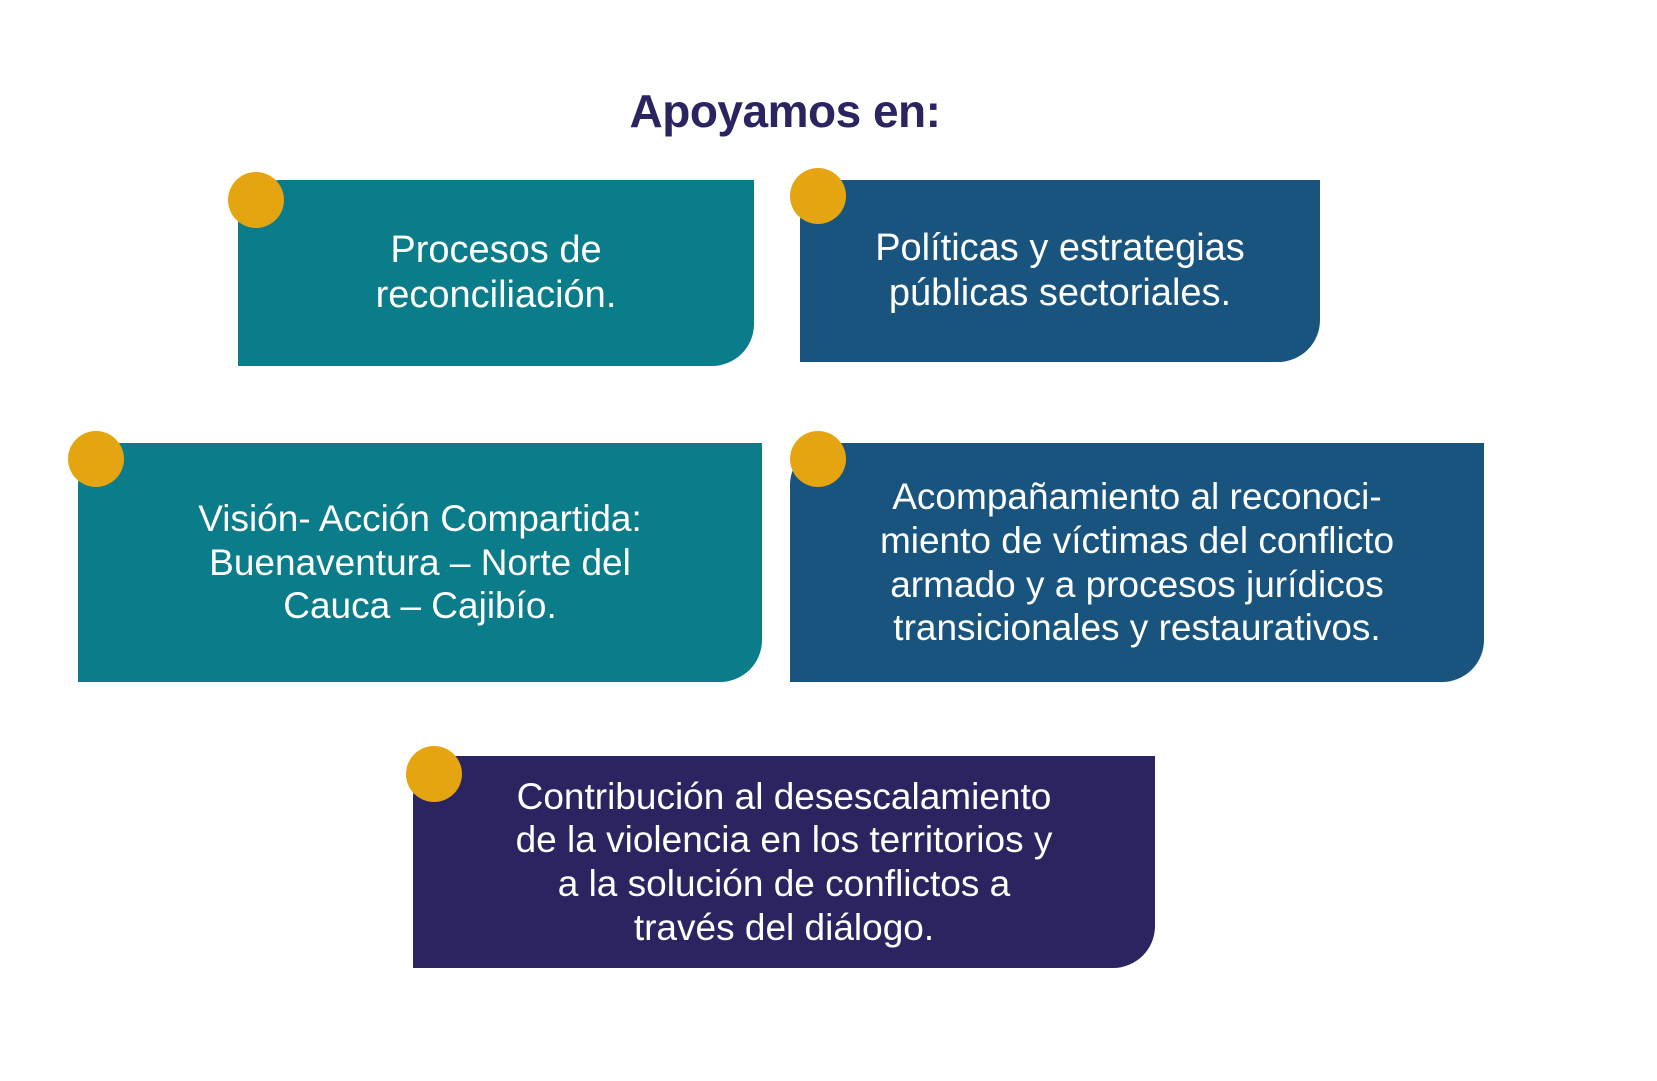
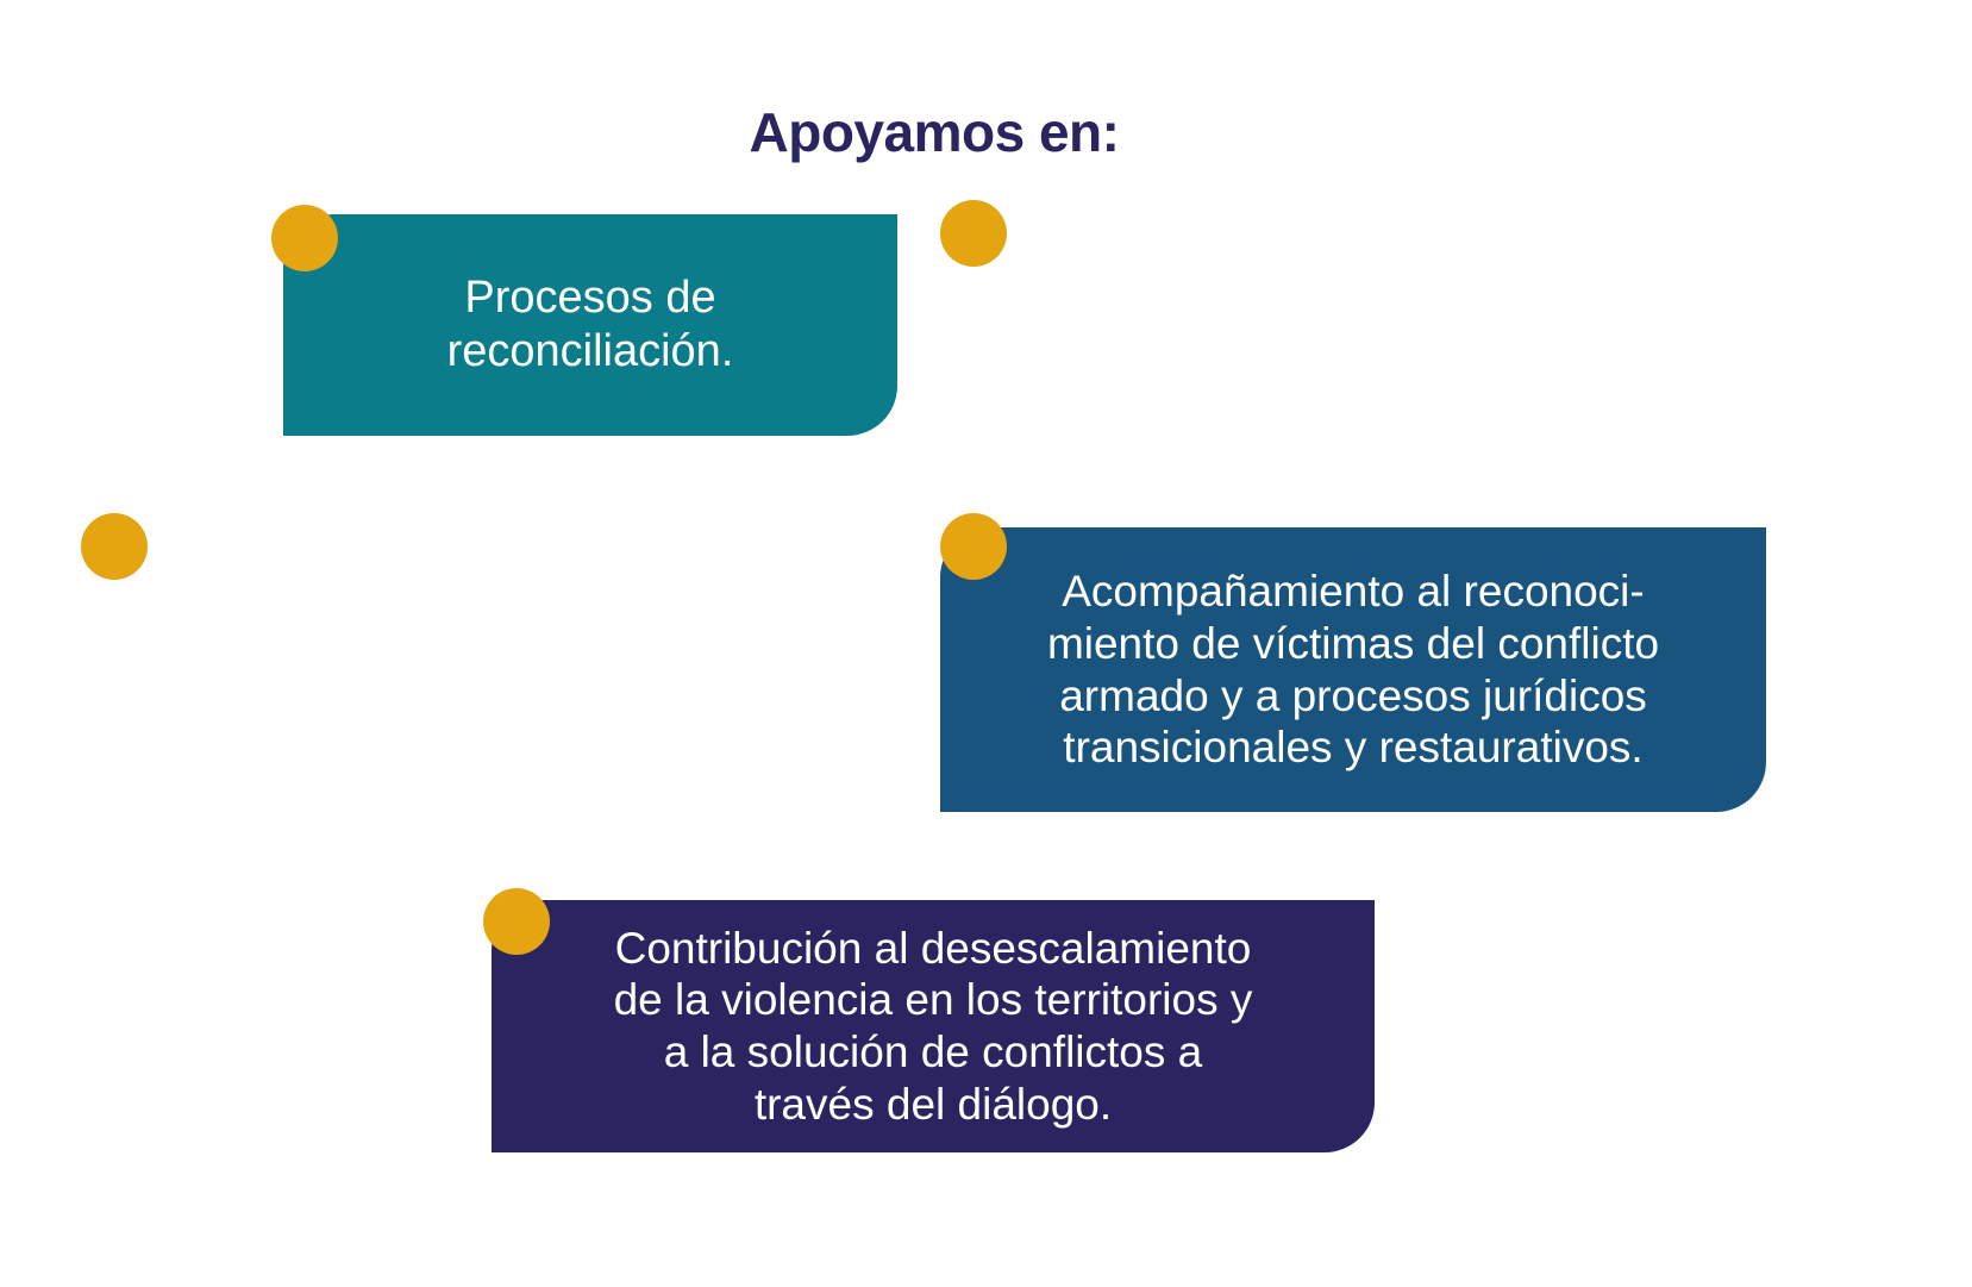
  Apoyamos en:
  Procesos de
  reconciliación.
- Políticas y estrategias
- públicas sectoriales.
- Visión- Acción Compartida:
- Buenaventura – Norte del
- Cauca – Cajibío.
  Acompañamiento al reconoci-
  miento de víctimas del conflicto
  armado y a procesos jurídicos
  transicionales y restaurativos.
  Contribución al desescalamiento
  de la violencia en los territorios y
  a la solución de conflictos a
  través del diálogo.
